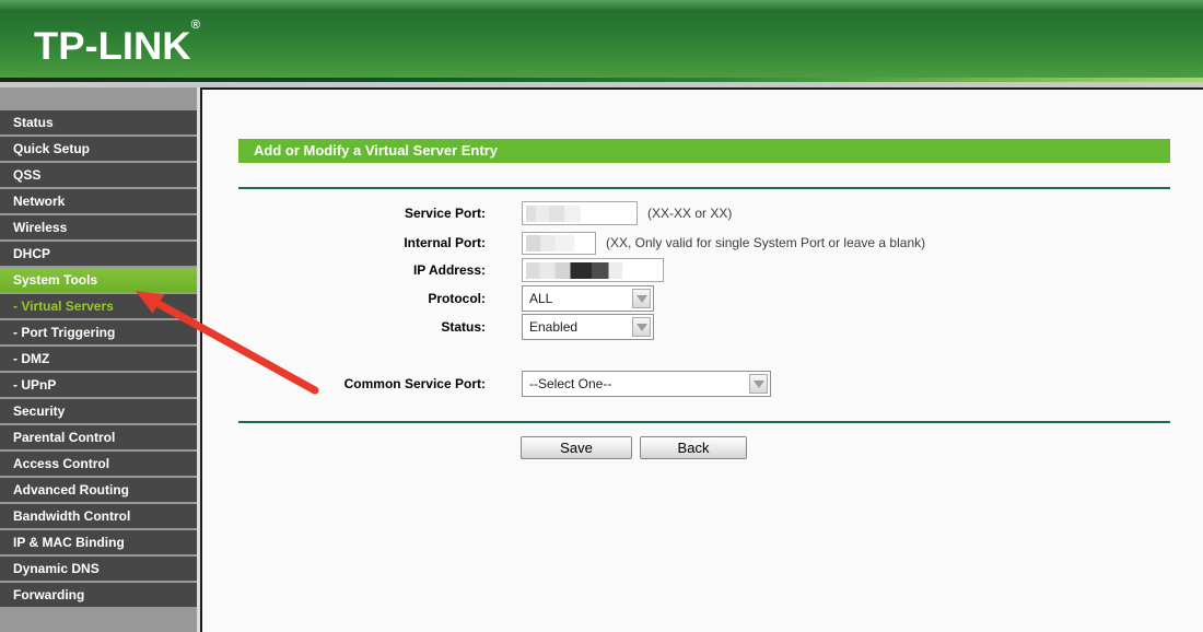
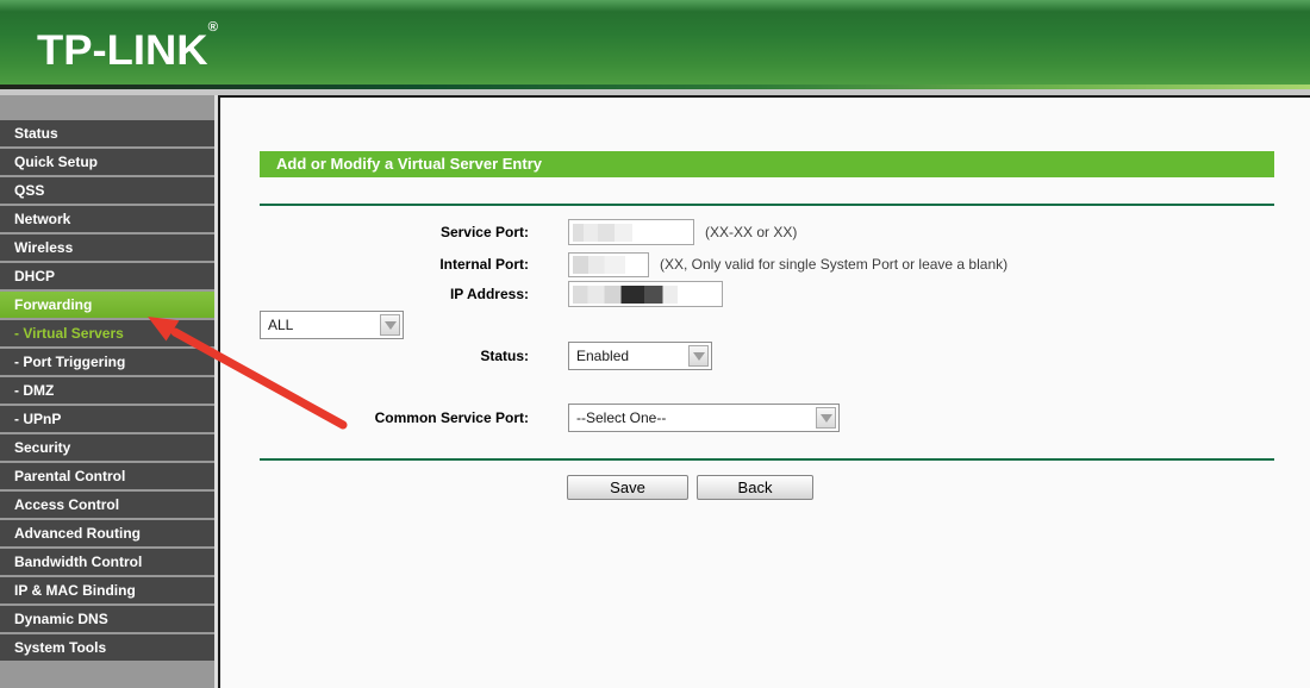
  TP-LINK®
  Status
  Quick Setup
  QSS
  Network
  Wireless
  DHCP
- System Tools
+ Forwarding
  - Virtual Servers
  - Port Triggering
  - DMZ
  - UPnP
  Security
  Parental Control
  Access Control
  Advanced Routing
  Bandwidth Control
  IP & MAC Binding
  Dynamic DNS
- Forwarding
+ System Tools
  Add or Modify a Virtual Server Entry
  Service Port:
  (XX-XX or XX)
  Internal Port:
  (XX, Only valid for single System Port or leave a blank)
  IP Address:
- Protocol:
  ALL
  Status:
  Enabled
  Common Service Port:
  --Select One--
  Save
  Back
